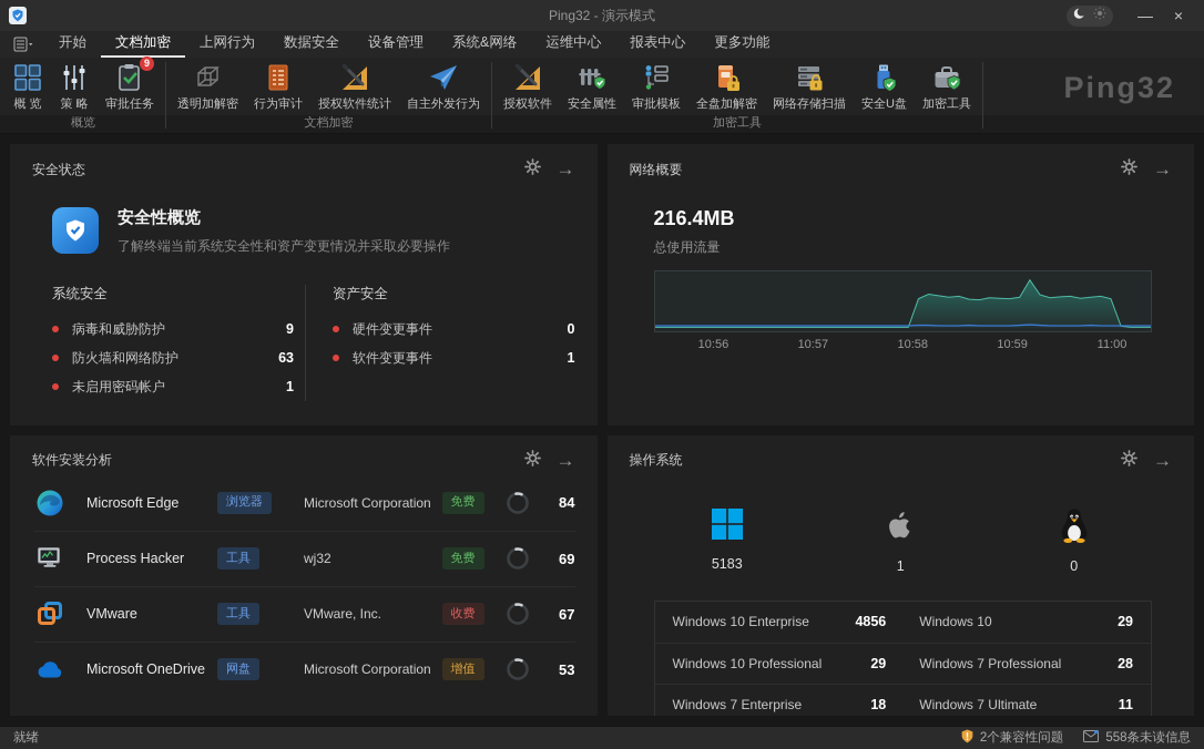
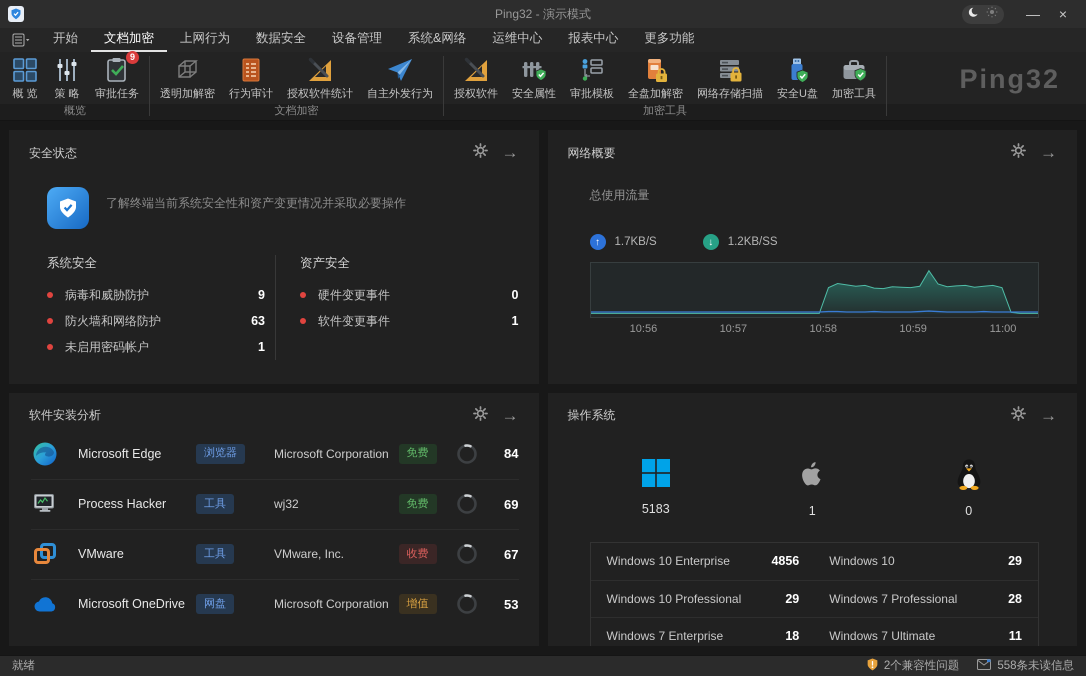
  Ping32 - 演示模式
  —
  ×
  开始
  文档加密
  上网行为
  数据安全
  设备管理
  系统&网络
  运维中心
  报表中心
  更多功能
  概 览
  策 略
  9
  审批任务
  概览
  透明加解密
  行为审计
  授权软件统计
  自主外发行为
  文档加密
  授权软件
  安全属性
  审批模板
  全盘加解密
  网络存储扫描
  安全U盘
  加密工具
  加密工具
  Ping32
  安全状态
  →
- 安全性概览
  了解终端当前系统安全性和资产变更情况并采取必要操作
  系统安全
  病毒和威胁防护
  9
  防火墙和网络防护
  63
  未启用密码帐户
  1
  资产安全
  硬件变更事件
  0
  软件变更事件
  1
  网络概要
  →
- 216.4MB
  总使用流量
+ ↑
+ 1.7KB/S
+ ↓
+ 1.2KB/SS
  10:56
  10:57
  10:58
  10:59
  11:00
  软件安装分析
  →
  Microsoft Edge
  浏览器
  Microsoft Corporation
  免费
  84
  Process Hacker
  工具
  wj32
  免费
  69
  VMware
  工具
  VMware, Inc.
  收费
  67
  Microsoft OneDrive
  网盘
  Microsoft Corporation
  增值
  53
  操作系统
  →
  5183
  1
  0
  Windows 10 Enterprise
  4856
  Windows 10
  29
  Windows 10 Professional
  29
  Windows 7 Professional
  28
  Windows 7 Enterprise
  18
  Windows 7 Ultimate
  11
  就绪
  2个兼容性问题
  558条未读信息
